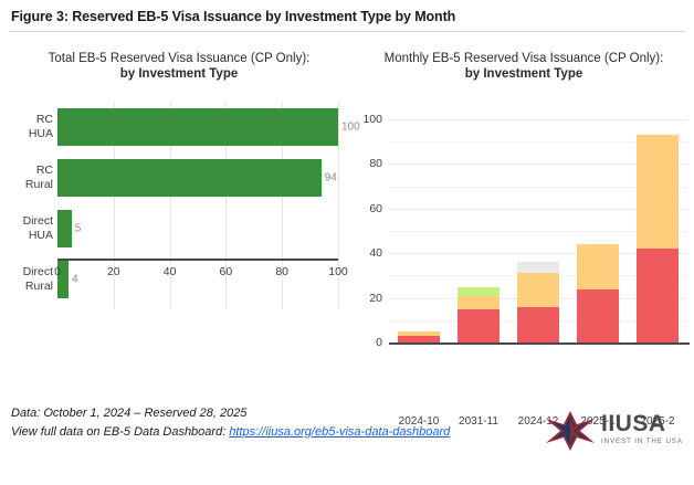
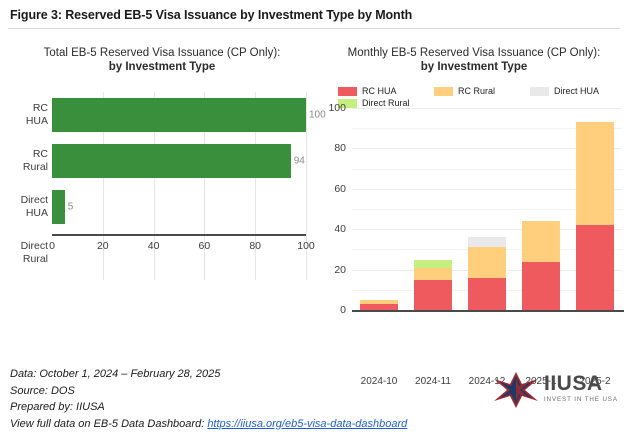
  Figure 3: Reserved EB-5 Visa Issuance by Investment Type by Month
  Total EB-5 Reserved Visa Issuance (CP Only):
  by Investment Type
  RC
  HUA
  100
  RC
  Rural
  94
  Direct
  HUA
  5
  Direct
  Rural
- 4
  0
  20
  40
  60
  80
  100
  Monthly EB-5 Reserved Visa Issuance (CP Only):
  by Investment Type
+ RC HUA
+ RC Rural
+ Direct HUA
+ Direct Rural
  0
  20
  40
  60
  80
  100
  2024-10
- 2031-11
+ 2024-11
  2024-2
  225-1
  2025-2
- Data: October 1, 2024 – Reserved 28, 2025
+ Data: October 1, 2024 – February 28, 2025
+ Source: DOS
+ Prepared by: IIUSA
  View full data on EB-5 Data Dashboard: https://iiusa.org/eb5-visa-data-dashboard
  IIUSA
